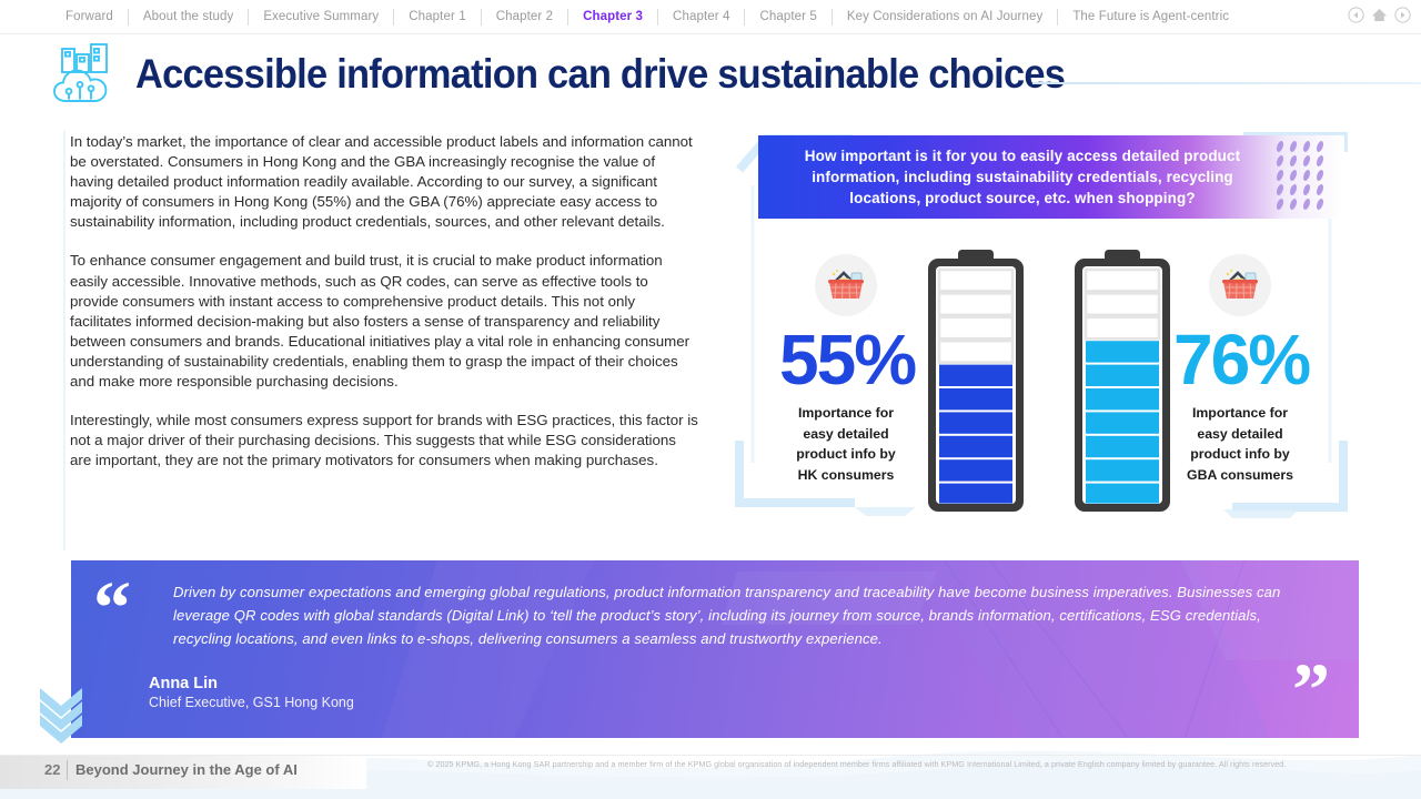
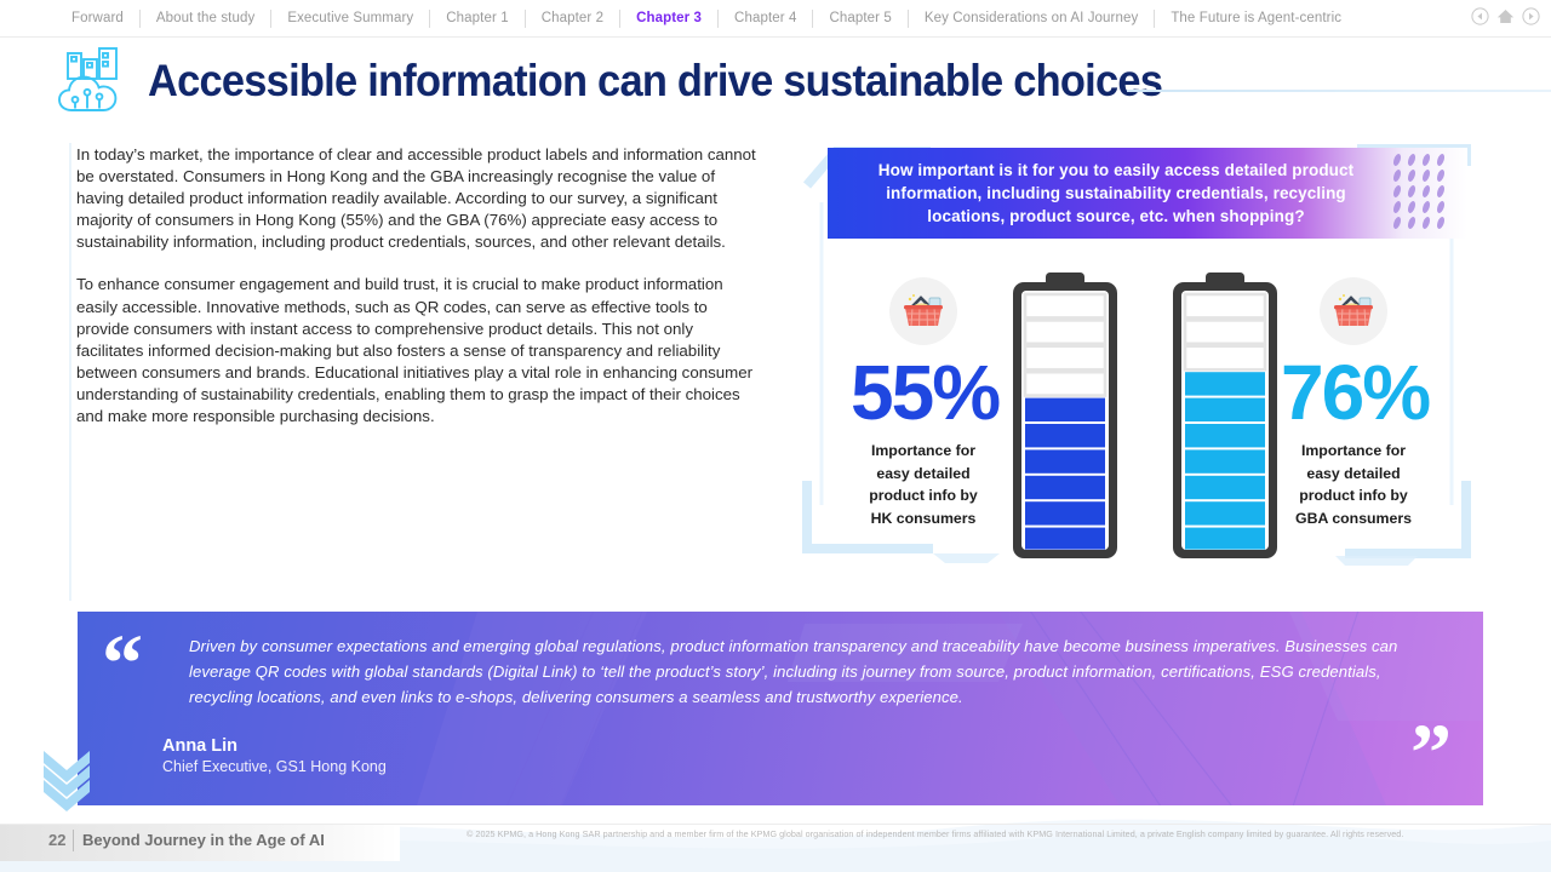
  Forward
  About the study
  Executive Summary
  Chapter 1
  Chapter 2
  Chapter 3
  Chapter 4
  Chapter 5
  Key Considerations on AI Journey
  The Future is Agent-centric
  Accessible information can drive sustainable choices
  In today’s market, the importance of clear and accessible product labels and information cannot be overstated. Consumers in Hong Kong and the GBA increasingly recognise the value of having detailed product information readily available. According to our survey, a significant majority of consumers in Hong Kong (55%) and the GBA (76%) appreciate easy access to sustainability information, including product credentials, sources, and other relevant details.
  To enhance consumer engagement and build trust, it is crucial to make product information easily accessible. Innovative methods, such as QR codes, can serve as effective tools to provide consumers with instant access to comprehensive product details. This not only facilitates informed decision-making but also fosters a sense of transparency and reliability between consumers and brands. Educational initiatives play a vital role in enhancing consumer understanding of sustainability credentials, enabling them to grasp the impact of their choices and make more responsible purchasing decisions.
- Interestingly, while most consumers express support for brands with ESG practices, this factor is not a major driver of their purchasing decisions. This suggests that while ESG considerations are important, they are not the primary motivators for consumers when making purchases.
  How important is it for you to easily access detailed product information, including sustainability credentials, recycling locations, product source, etc. when shopping?
  55%
  Importance for
  easy detailed
  product info by
  HK consumers
  76%
  Importance for
  easy detailed
  product info by
  GBA consumers
  “
  ”
- Driven by consumer expectations and emerging global regulations, product information transparency and traceability have become business imperatives. Businesses can leverage QR codes with global standards (Digital Link) to ‘tell the product’s story’, including its journey from source, brands information, certifications, ESG credentials, recycling locations, and even links to e-shops, delivering consumers a seamless and trustworthy experience.
+ Driven by consumer expectations and emerging global regulations, product information transparency and traceability have become business imperatives. Businesses can leverage QR codes with global standards (Digital Link) to ‘tell the product’s story’, including its journey from source, product information, certifications, ESG credentials, recycling locations, and even links to e-shops, delivering consumers a seamless and trustworthy experience.
  Anna Lin
  Chief Executive, GS1 Hong Kong
  22
  Beyond Journey in the Age of AI
  © 2025 KPMG, a Hong Kong SAR partnership and a member firm of the KPMG global organisation of independent member firms affiliated with KPMG International Limited, a private English company limited by guarantee. All rights reserved.
